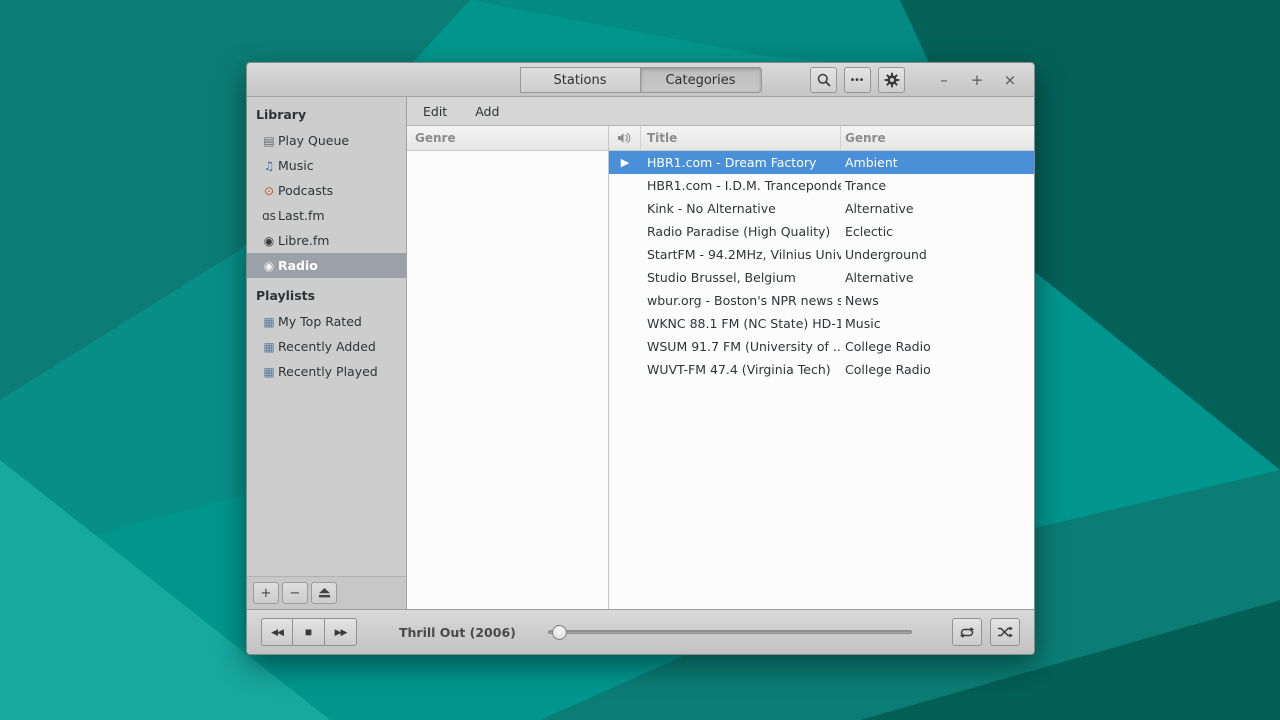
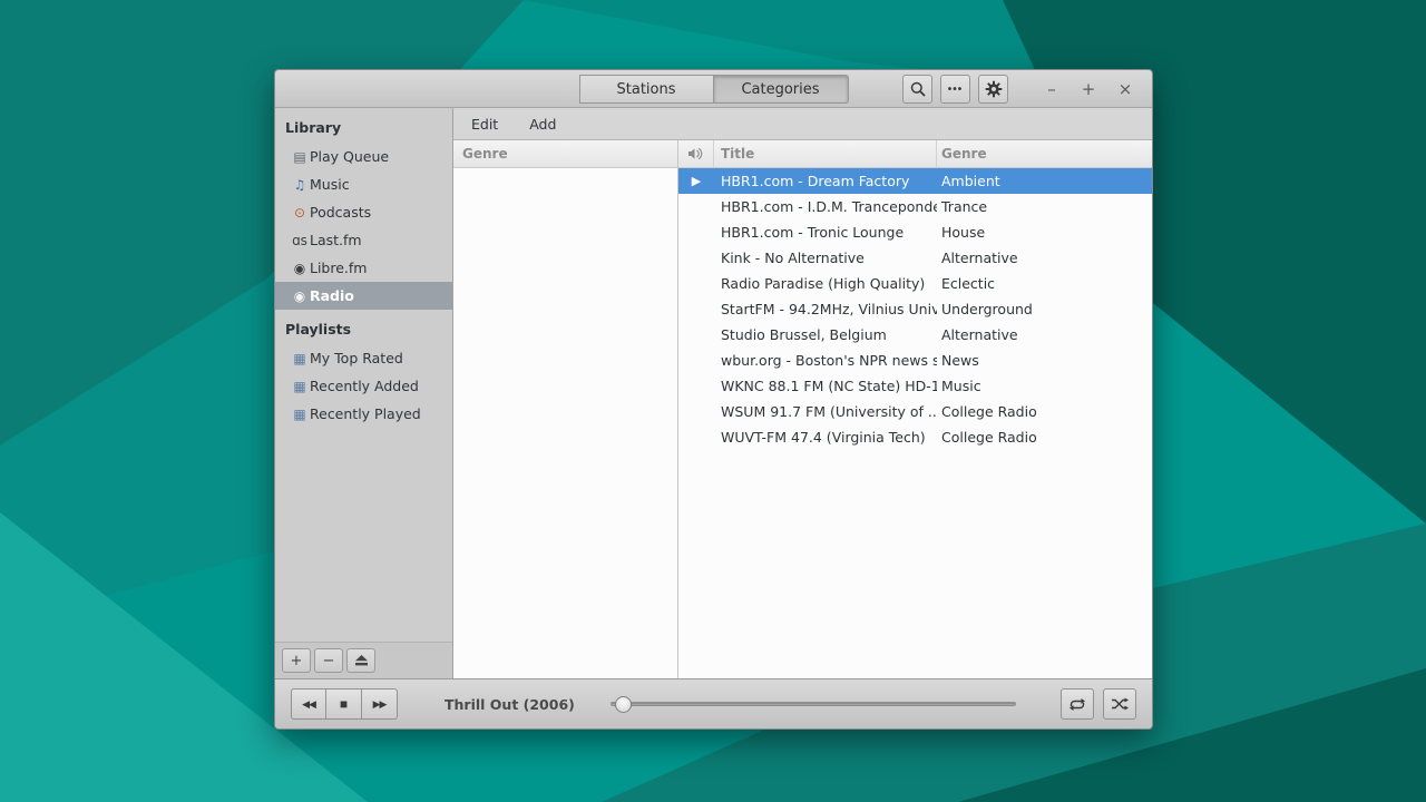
  Stations
  Categories
  •••
  –
  +
  ×
  Library
  ▤
  Play Queue
  ♫
  Music
  ⊙
  Podcasts
  ɑs
  Last.fm
  ◉
  Libre.fm
  ◉
  Radio
  Playlists
  ▦
  My Top Rated
  ▦
  Recently Added
  ▦
  Recently Played
  +
  −
  Edit
  Add
  Genre
  Title
  Genre
  ▶
  HBR1.com - Dream Factory
  Ambient
  HBR1.com - I.D.M. Trancepond
  Trance
+ HBR1.com - Tronic Lounge
+ House
  Kink - No Alternative
  Alternative
  Radio Paradise (High Quality)
  Eclectic
  StartFM - 94.2MHz, Vilnius Univ
  Underground
  Studio Brussel, Belgium
  Alternative
  wbur.org - Boston's NPR news s
  News
  WKNC 88.1 FM (NC State) HD-1
  Music
  WSUM 91.7 FM (University of ..
  College Radio
  WUVT-FM 47.4 (Virginia Tech)
  College Radio
  ◀◀
  ■
  ▶▶
  Thrill Out (2006)
